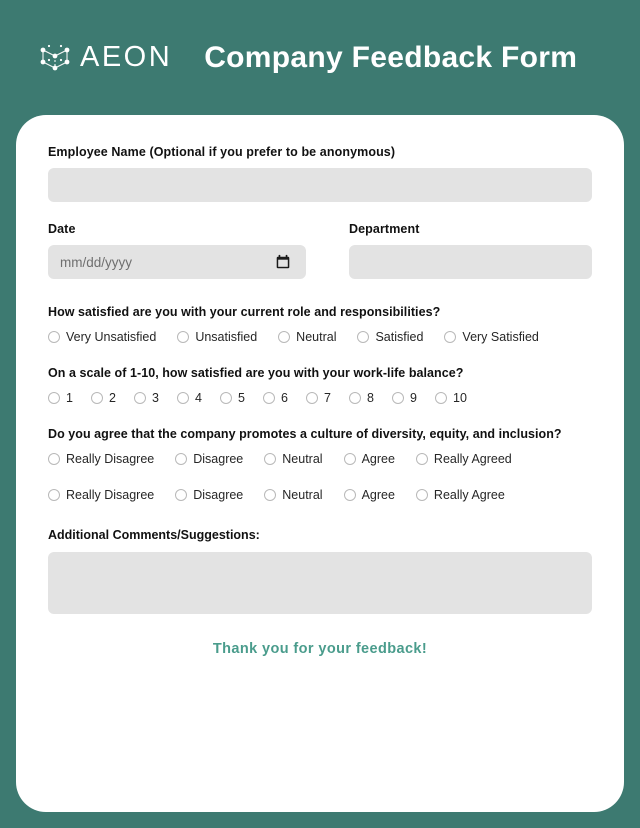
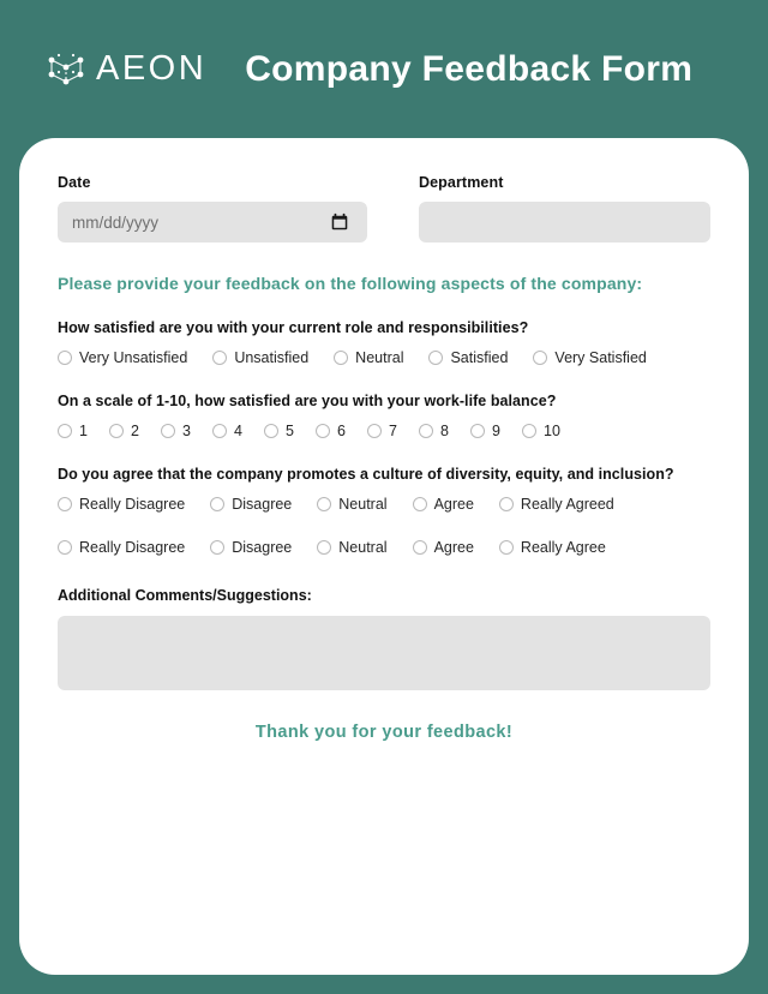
  AEON
  Company Feedback Form
- Employee Name (Optional if you prefer to be anonymous)
  Date
  mm/dd/yyyy
  Department
+ Please provide your feedback on the following aspects of the company:
  How satisfied are you with your current role and responsibilities?
  Very Unsatisfied
  Unsatisfied
  Neutral
  Satisfied
  Very Satisfied
  On a scale of 1-10, how satisfied are you with your work-life balance?
  1
  2
  3
  4
  5
  6
  7
  8
  9
  10
  Do you agree that the company promotes a culture of diversity, equity, and inclusion?
  Really Disagree
  Disagree
  Neutral
  Agree
  Really Agreed
  Really Disagree
  Disagree
  Neutral
  Agree
  Really Agree
  Additional Comments/Suggestions:
  Thank you for your feedback!
